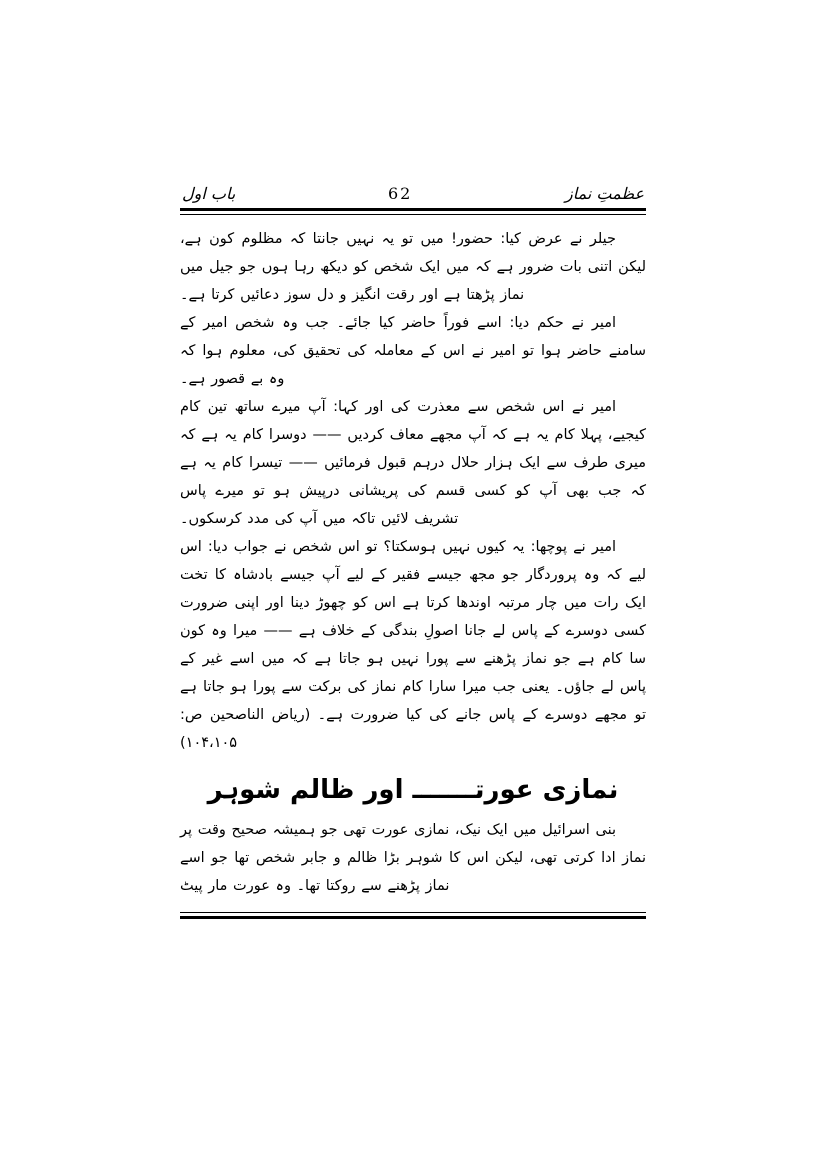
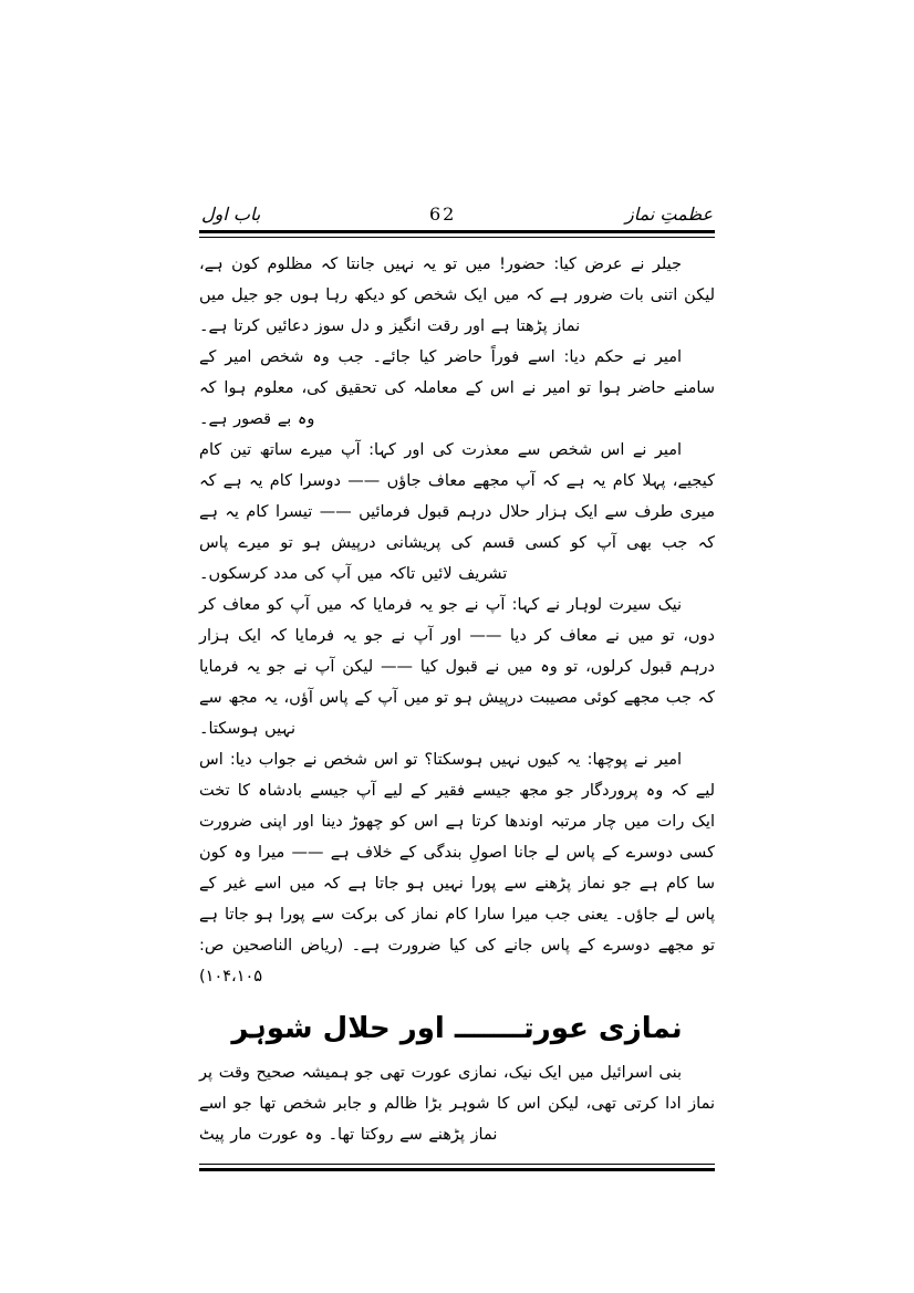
  عظمتِ نماز
  62
  باب اول
  جیلر نے عرض کیا: حضور! میں تو یہ نہیں جانتا کہ مظلوم کون ہے، لیکن اتنی بات ضرور ہے کہ میں ایک شخص کو دیکھ رہا ہوں جو جیل میں نماز پڑھتا ہے اور رقت انگیز و دل سوز دعائیں کرتا ہے۔
  امیر نے حکم دیا: اسے فوراً حاضر کیا جائے۔ جب وہ شخص امیر کے سامنے حاضر ہوا تو امیر نے اس کے معاملہ کی تحقیق کی، معلوم ہوا کہ وہ بے قصور ہے۔
- امیر نے اس شخص سے معذرت کی اور کہا: آپ میرے ساتھ تین کام کیجیے، پہلا کام یہ ہے کہ آپ مجھے معاف کردیں —— دوسرا کام یہ ہے کہ میری طرف سے ایک ہزار حلال درہم قبول فرمائیں —— تیسرا کام یہ ہے کہ جب بھی آپ کو کسی قسم کی پریشانی درپیش ہو تو میرے پاس تشریف لائیں تاکہ میں آپ کی مدد کرسکوں۔
+ امیر نے اس شخص سے معذرت کی اور کہا: آپ میرے ساتھ تین کام کیجیے، پہلا کام یہ ہے کہ آپ مجھے معاف جاؤں —— دوسرا کام یہ ہے کہ میری طرف سے ایک ہزار حلال درہم قبول فرمائیں —— تیسرا کام یہ ہے کہ جب بھی آپ کو کسی قسم کی پریشانی درپیش ہو تو میرے پاس تشریف لائیں تاکہ میں آپ کی مدد کرسکوں۔
+ نیک سیرت لوہار نے کہا: آپ نے جو یہ فرمایا کہ میں آپ کو معاف کر دوں، تو میں نے معاف کر دیا —— اور آپ نے جو یہ فرمایا کہ ایک ہزار درہم قبول کرلوں، تو وہ میں نے قبول کیا —— لیکن آپ نے جو یہ فرمایا کہ جب مجھے کوئی مصیبت درپیش ہو تو میں آپ کے پاس آؤں، یہ مجھ سے نہیں ہوسکتا۔
  امیر نے پوچھا: یہ کیوں نہیں ہوسکتا؟ تو اس شخص نے جواب دیا: اس لیے کہ وہ پروردگار جو مجھ جیسے فقیر کے لیے آپ جیسے بادشاہ کا تخت ایک رات میں چار مرتبہ اوندھا کرتا ہے اس کو چھوڑ دینا اور اپنی ضرورت کسی دوسرے کے پاس لے جانا اصولِ بندگی کے خلاف ہے —— میرا وہ کون سا کام ہے جو نماز پڑھنے سے پورا نہیں ہو جاتا ہے کہ میں اسے غیر کے پاس لے جاؤں۔ یعنی جب میرا سارا کام نماز کی برکت سے پورا ہو جاتا ہے تو مجھے دوسرے کے پاس جانے کی کیا ضرورت ہے۔ (ریاض الناصحین ص: ۱۰۴،۱۰۵)
- نمازی عورتـــــــ اور ظالم شوہر
+ نمازی عورتـــــــ اور حلال شوہر
  بنی اسرائیل میں ایک نیک، نمازی عورت تھی جو ہمیشہ صحیح وقت پر نماز ادا کرتی تھی، لیکن اس کا شوہر بڑا ظالم و جابر شخص تھا جو اسے نماز پڑھنے سے روکتا تھا۔ وہ عورت مار پیٹ
